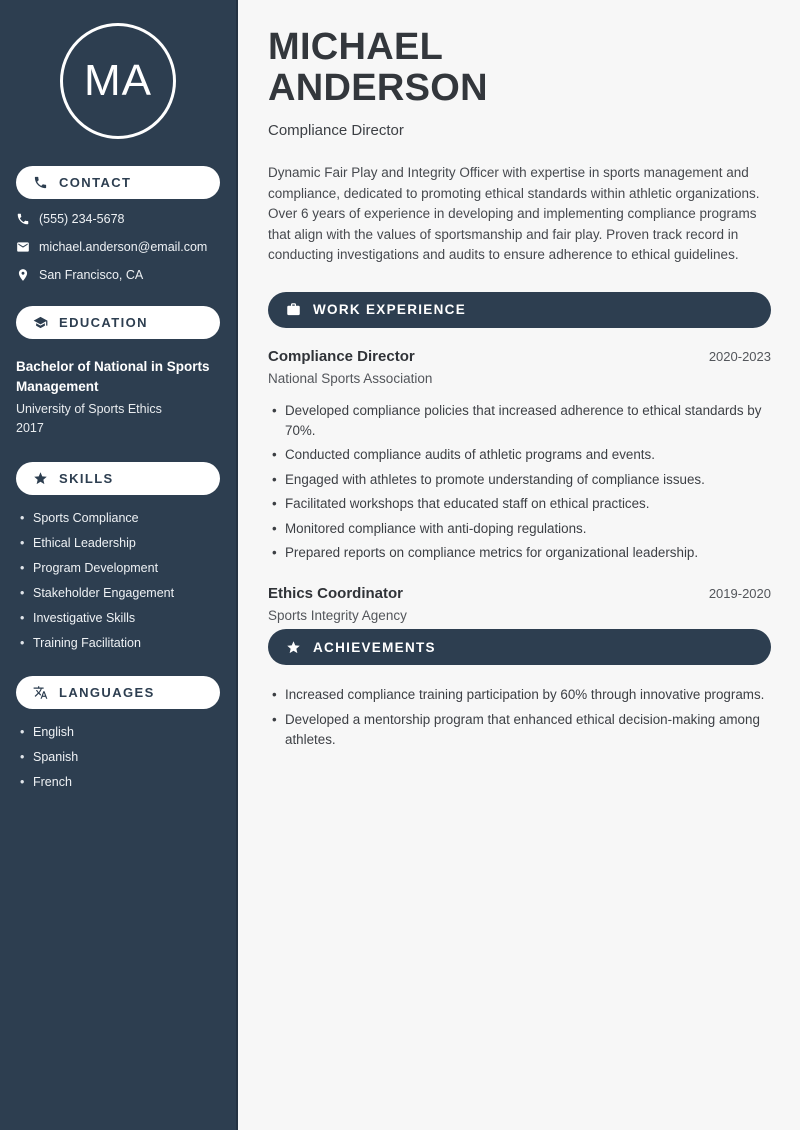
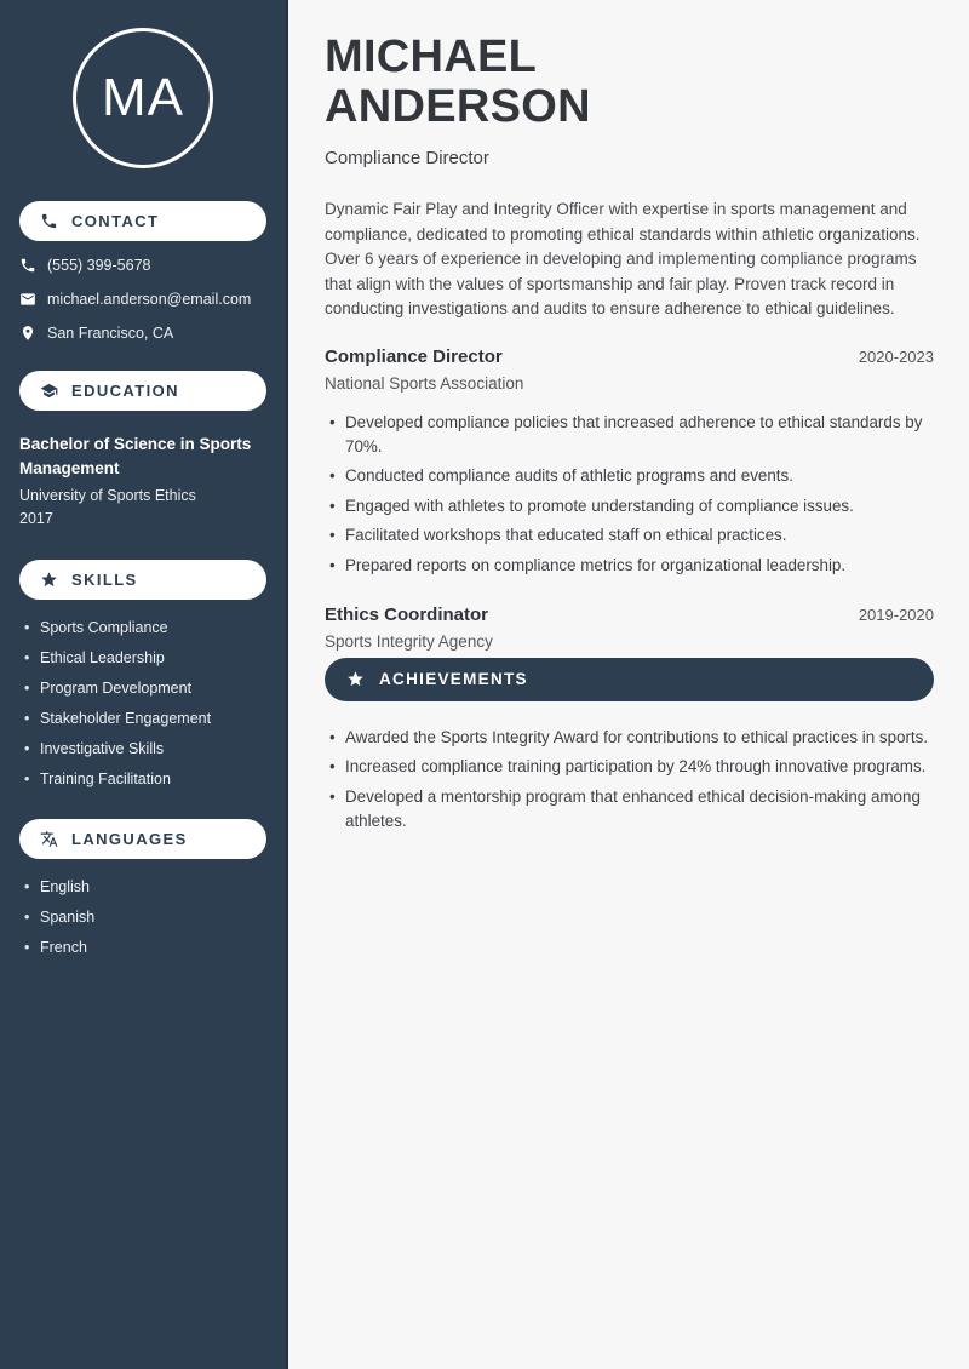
  MA
  CONTACT
- (555) 234-5678
+ (555) 399-5678
  michael.anderson@email.com
  San Francisco, CA
  EDUCATION
- Bachelor of National in Sports Management
+ Bachelor of Science in Sports Management
  University of Sports Ethics
  2017
  SKILLS
  Sports Compliance
  Ethical Leadership
  Program Development
  Stakeholder Engagement
  Investigative Skills
  Training Facilitation
  LANGUAGES
  English
  Spanish
  French
  MICHAEL
  ANDERSON
  Compliance Director
  Dynamic Fair Play and Integrity Officer with expertise in sports management and compliance, dedicated to promoting ethical standards within athletic organizations. Over 6 years of experience in developing and implementing compliance programs that align with the values of sportsmanship and fair play. Proven track record in conducting investigations and audits to ensure adherence to ethical guidelines.
- WORK EXPERIENCE
  Compliance Director
  2020-2023
  National Sports Association
  Developed compliance policies that increased adherence to ethical standards by 70%.
  Conducted compliance audits of athletic programs and events.
  Engaged with athletes to promote understanding of compliance issues.
  Facilitated workshops that educated staff on ethical practices.
- Monitored compliance with anti-doping regulations.
  Prepared reports on compliance metrics for organizational leadership.
  Ethics Coordinator
  2019-2020
  Sports Integrity Agency
  ACHIEVEMENTS
+ Awarded the Sports Integrity Award for contributions to ethical practices in sports.
- Increased compliance training participation by 60% through innovative programs.
+ Increased compliance training participation by 24% through innovative programs.
  Developed a mentorship program that enhanced ethical decision-making among athletes.
